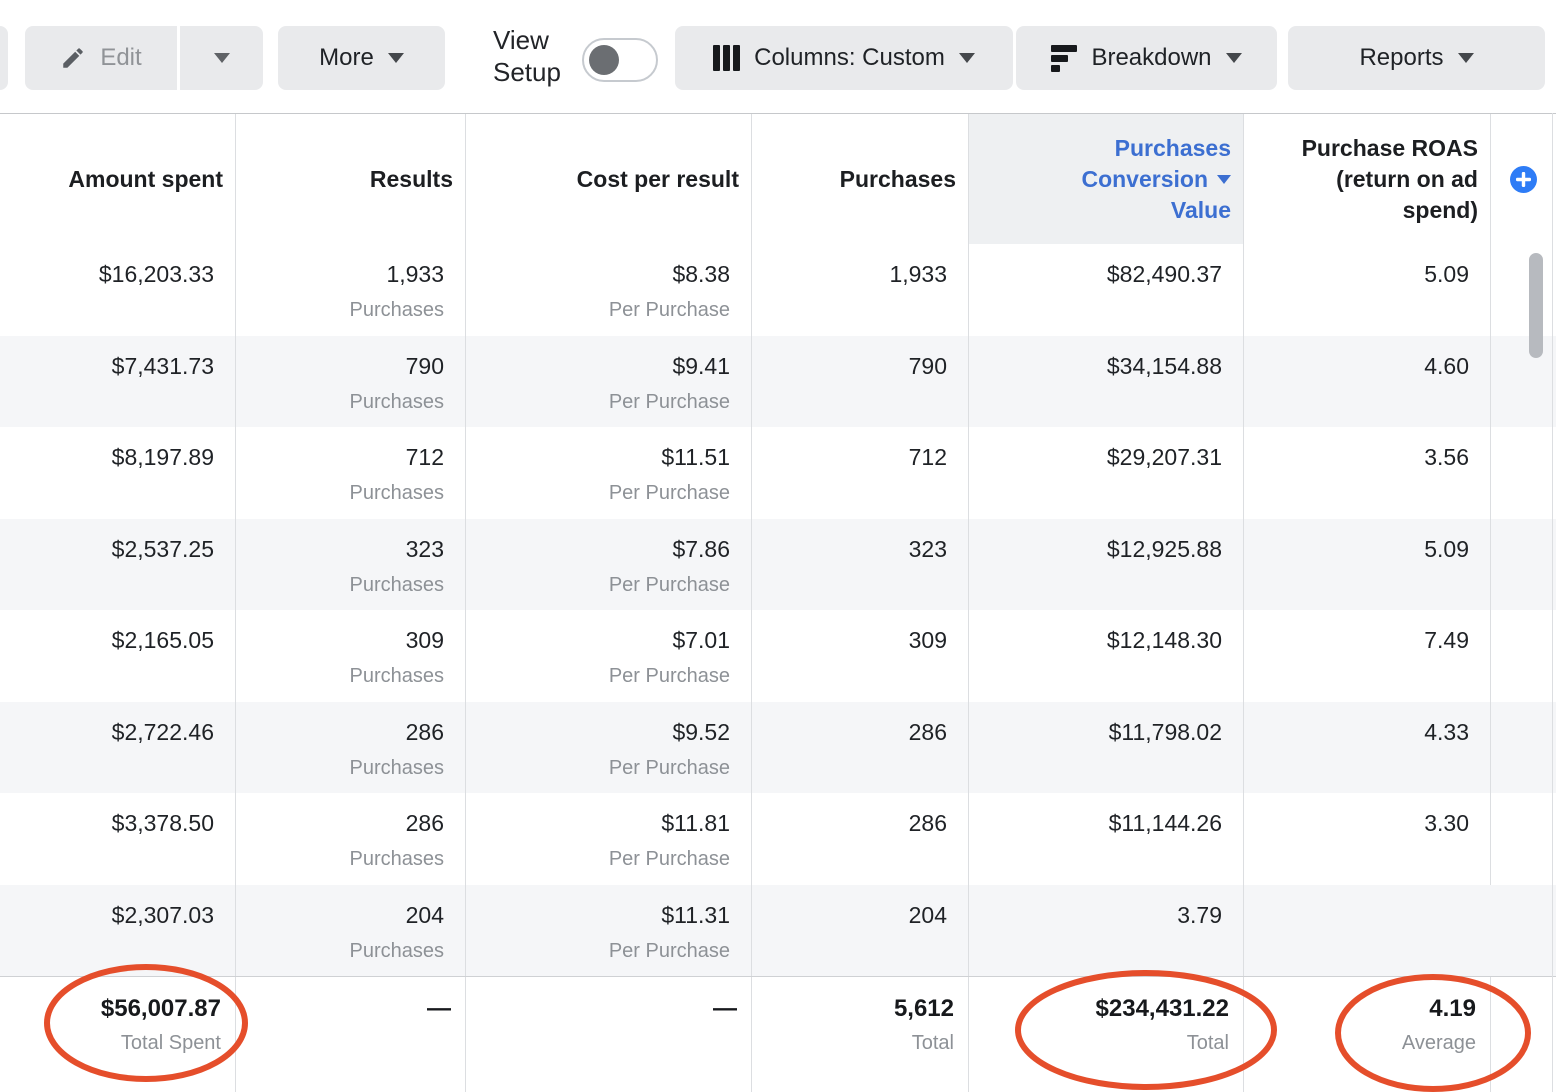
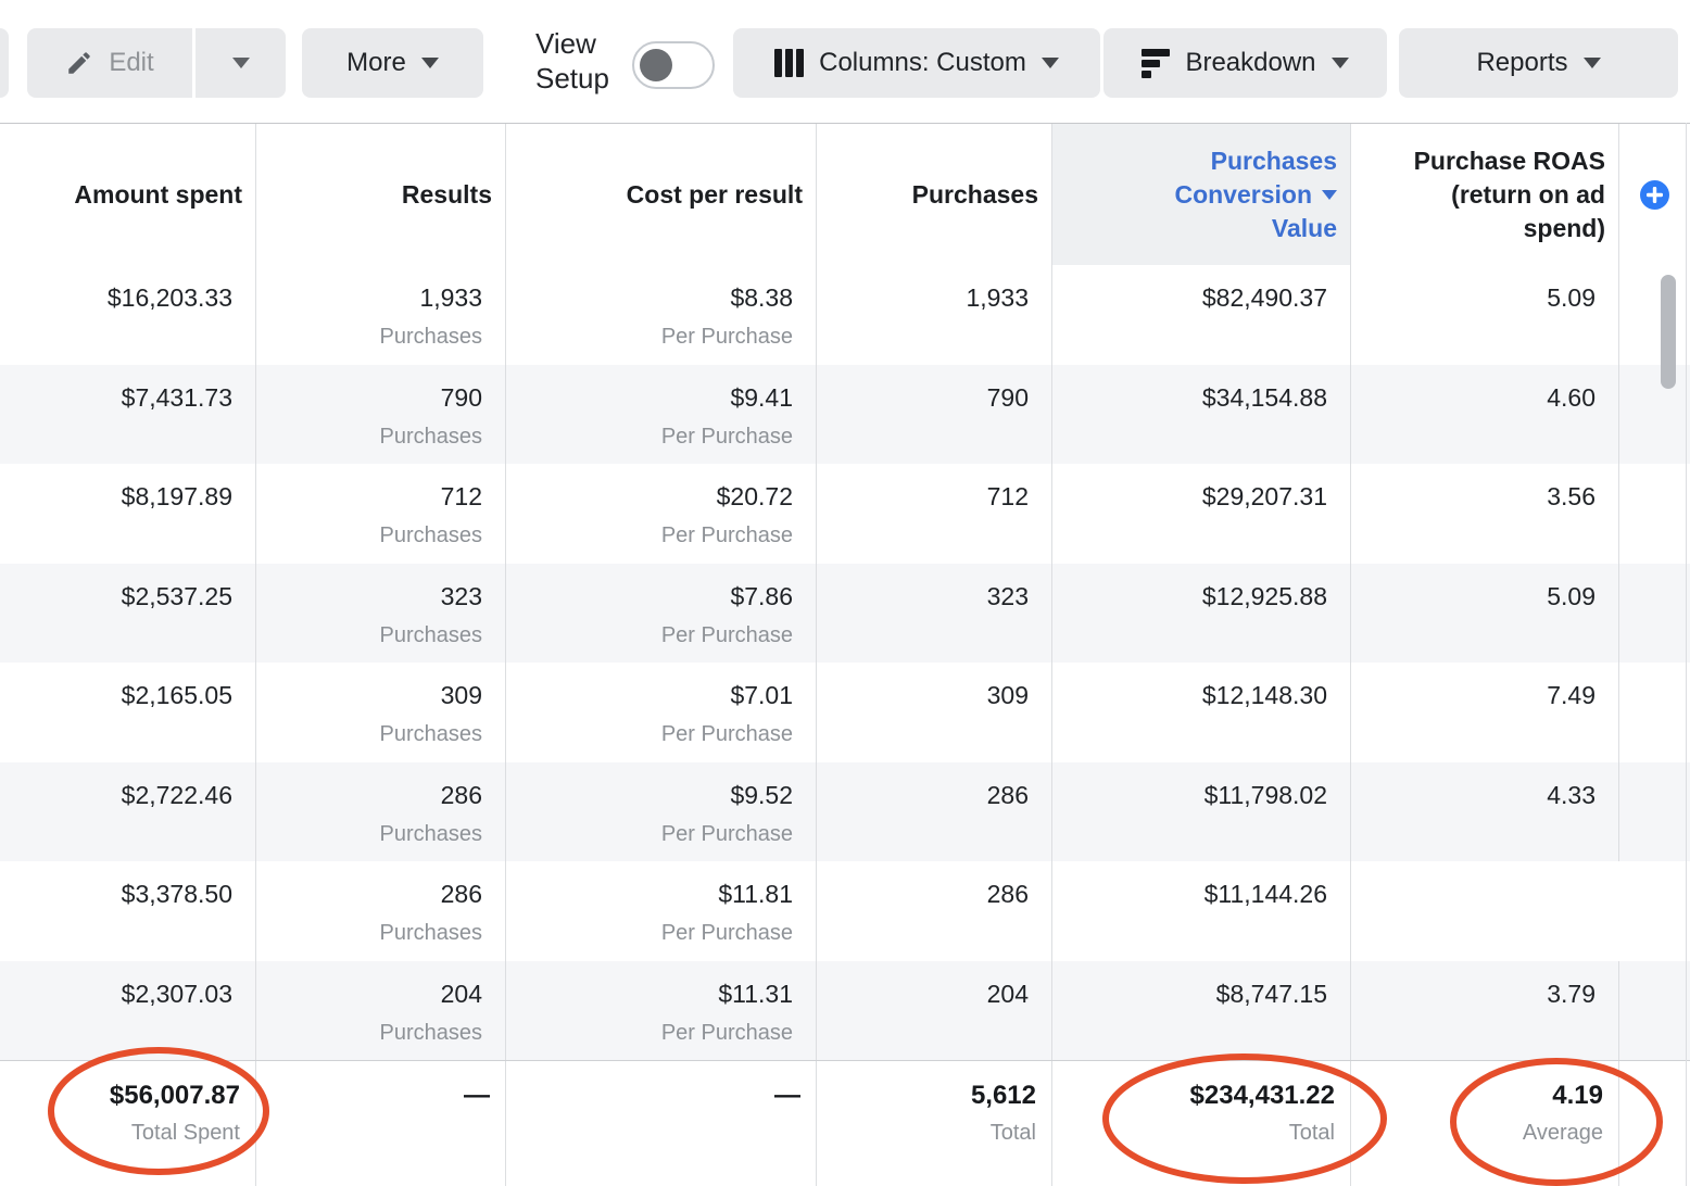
  Edit
  More
  View
  Setup
  Columns: Custom
  Breakdown
  Reports
  Amount spent
  Results
  Cost per result
  Purchases
  Purchases
  Conversion
  Value
  Purchase ROAS (return on ad spend)
  $16,203.33
  1,933
  Purchases
  $8.38
  Per Purchase
  1,933
  $82,490.37
  5.09
  $7,431.73
  790
  Purchases
  $9.41
  Per Purchase
  790
  $34,154.88
  4.60
  $8,197.89
  712
  Purchases
- $11.51
+ $20.72
  Per Purchase
  712
  $29,207.31
  3.56
  $2,537.25
  323
  Purchases
  $7.86
  Per Purchase
  323
  $12,925.88
  5.09
  $2,165.05
  309
  Purchases
  $7.01
  Per Purchase
  309
  $12,148.30
  7.49
  $2,722.46
  286
  Purchases
  $9.52
  Per Purchase
  286
  $11,798.02
  4.33
  $3,378.50
  286
  Purchases
  $11.81
  Per Purchase
  286
  $11,144.26
- 3.30
  $2,307.03
  204
  Purchases
  $11.31
  Per Purchase
  204
+ $8,747.15
  3.79
  $56,007.87
  Total Spent
  —
  —
  5,612
  Total
  $234,431.22
  Total
  4.19
  Average
